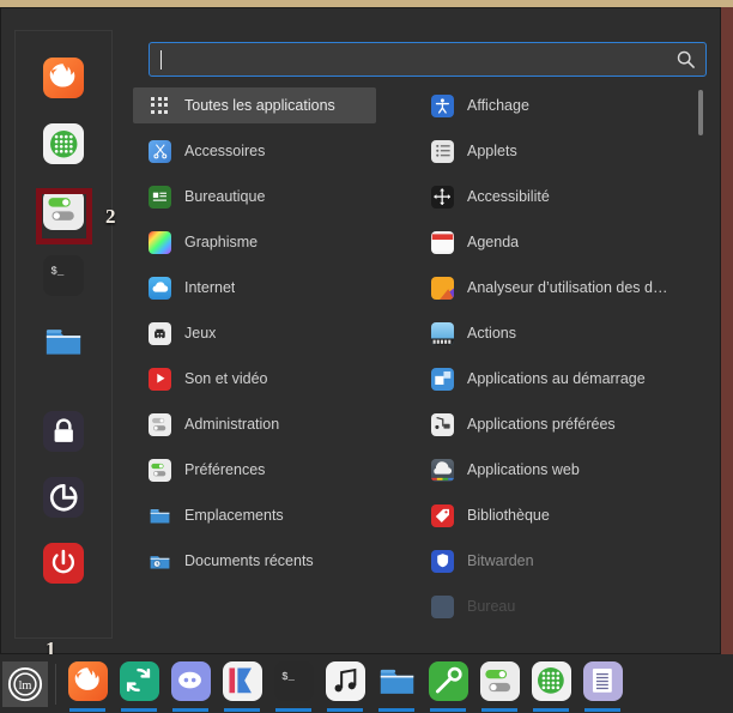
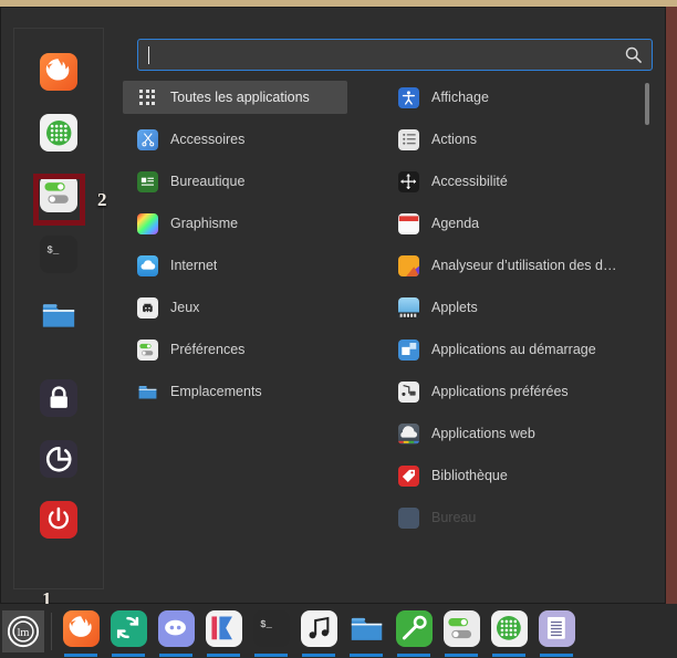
  $_
  Toutes les applications
  Accessoires
  Bureautique
  Graphisme
  Internet
  Jeux
- Son et vidéo
- Administration
  Préférences
  Emplacements
- Documents récents
  Affichage
- Applets
+ Actions
  Accessibilité
  Agenda
  Analyseur d’utilisation des d…
- Actions
+ Applets
  Applications au démarrage
  Applications préférées
  Applications web
  Bibliothèque
- Bitwarden
  Bureau
  2
  1
  lm
  $_
